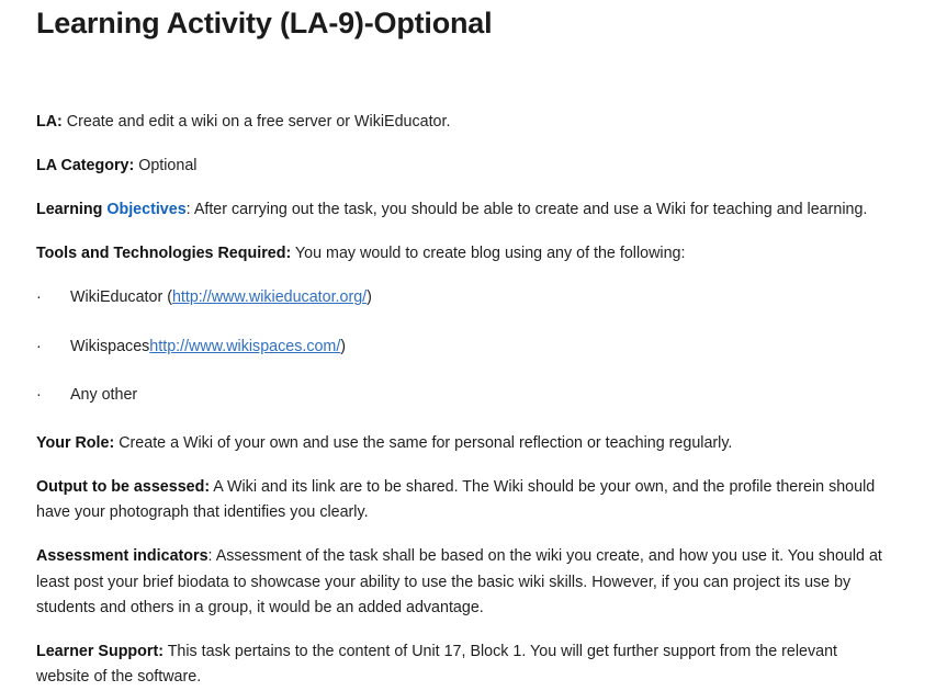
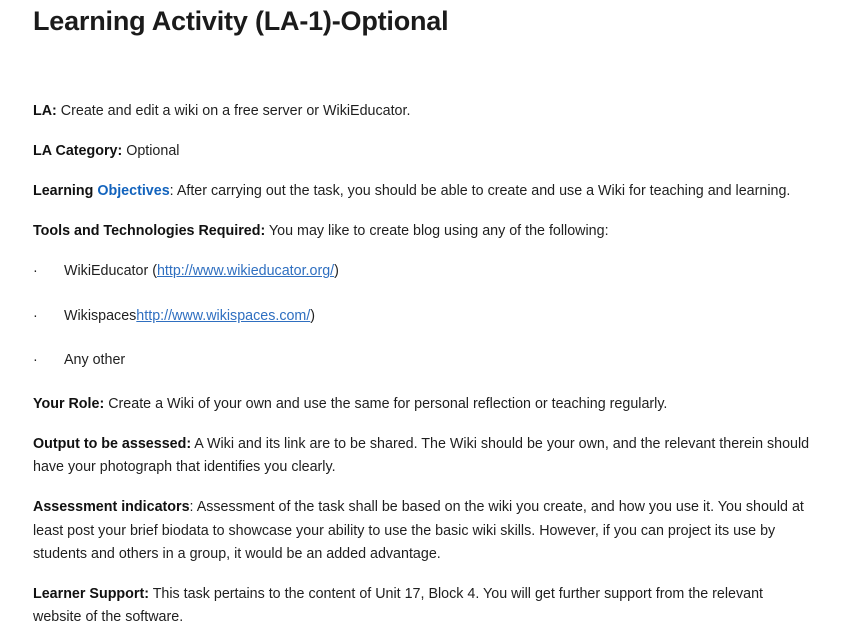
- Learning Activity (LA-9)-Optional
+ Learning Activity (LA-1)-Optional
  LA: Create and edit a wiki on a free server or WikiEducator.
  LA Category: Optional
  Learning Objectives: After carrying out the task, you should be able to create and use a Wiki for teaching and learning.
- Tools and Technologies Required: You may would to create blog using any of the following:
+ Tools and Technologies Required: You may like to create blog using any of the following:
  ·
  WikiEducator (http://www.wikieducator.org/)
  ·
  Wikispaceshttp://www.wikispaces.com/)
  ·
  Any other
  Your Role: Create a Wiki of your own and use the same for personal reflection or teaching regularly.
- Output to be assessed: A Wiki and its link are to be shared. The Wiki should be your own, and the profile therein should have your photograph that identifies you clearly.
+ Output to be assessed: A Wiki and its link are to be shared. The Wiki should be your own, and the relevant therein should have your photograph that identifies you clearly.
  Assessment indicators: Assessment of the task shall be based on the wiki you create, and how you use it. You should at least post your brief biodata to showcase your ability to use the basic wiki skills. However, if you can project its use by students and others in a group, it would be an added advantage.
- Learner Support: This task pertains to the content of Unit 17, Block 1. You will get further support from the relevant website of the software.
+ Learner Support: This task pertains to the content of Unit 17, Block 4. You will get further support from the relevant website of the software.
